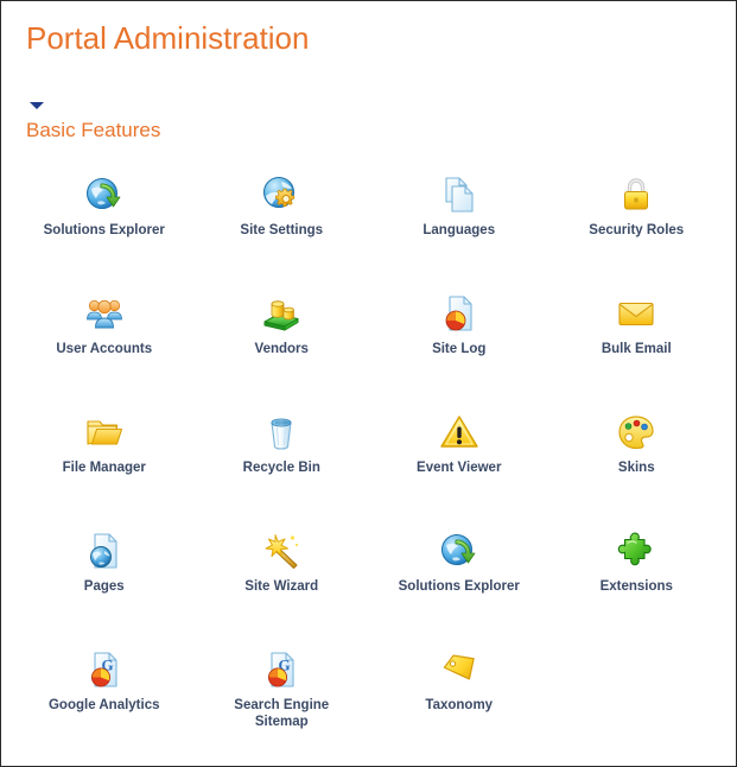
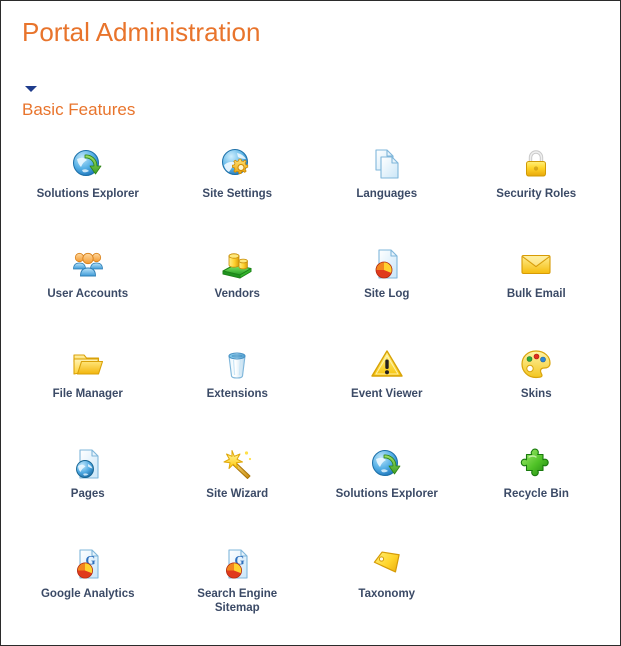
  Portal Administration
  Basic Features
  Solutions Explorer
  Site Settings
  Languages
  Security Roles
  User Accounts
  Vendors
  Site Log
  Bulk Email
  File Manager
- Recycle Bin
+ Extensions
  Event Viewer
  Skins
  Pages
  Site Wizard
  Solutions Explorer
- Extensions
+ Recycle Bin
  G
  Google Analytics
  G
  Search Engine Sitemap
  Taxonomy
